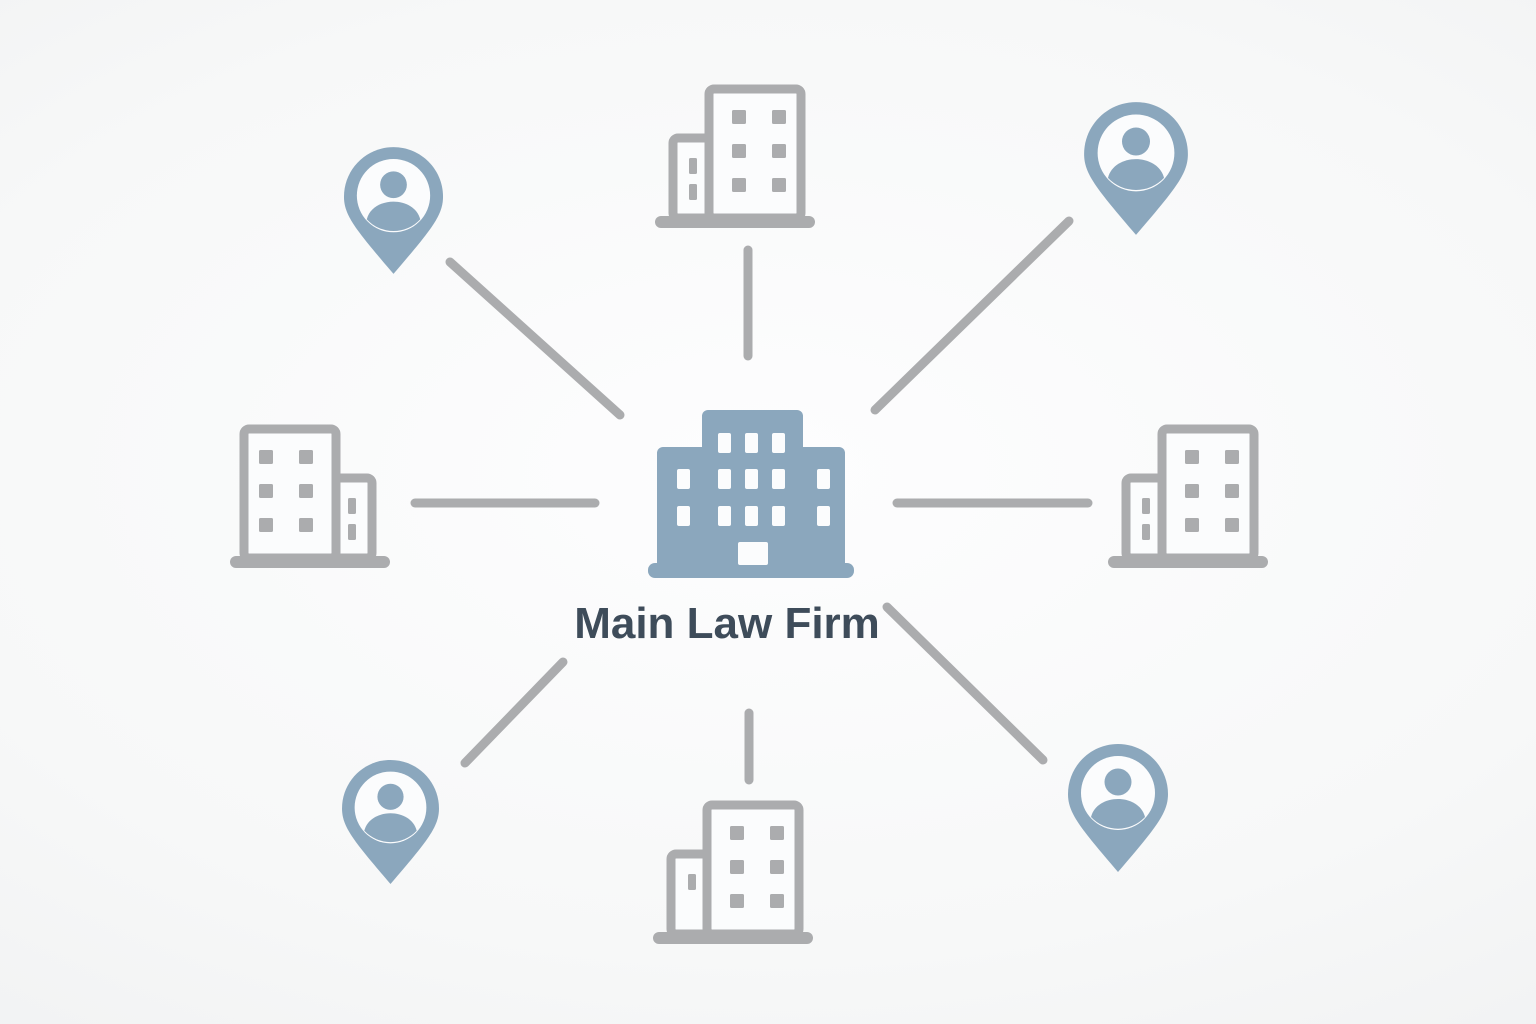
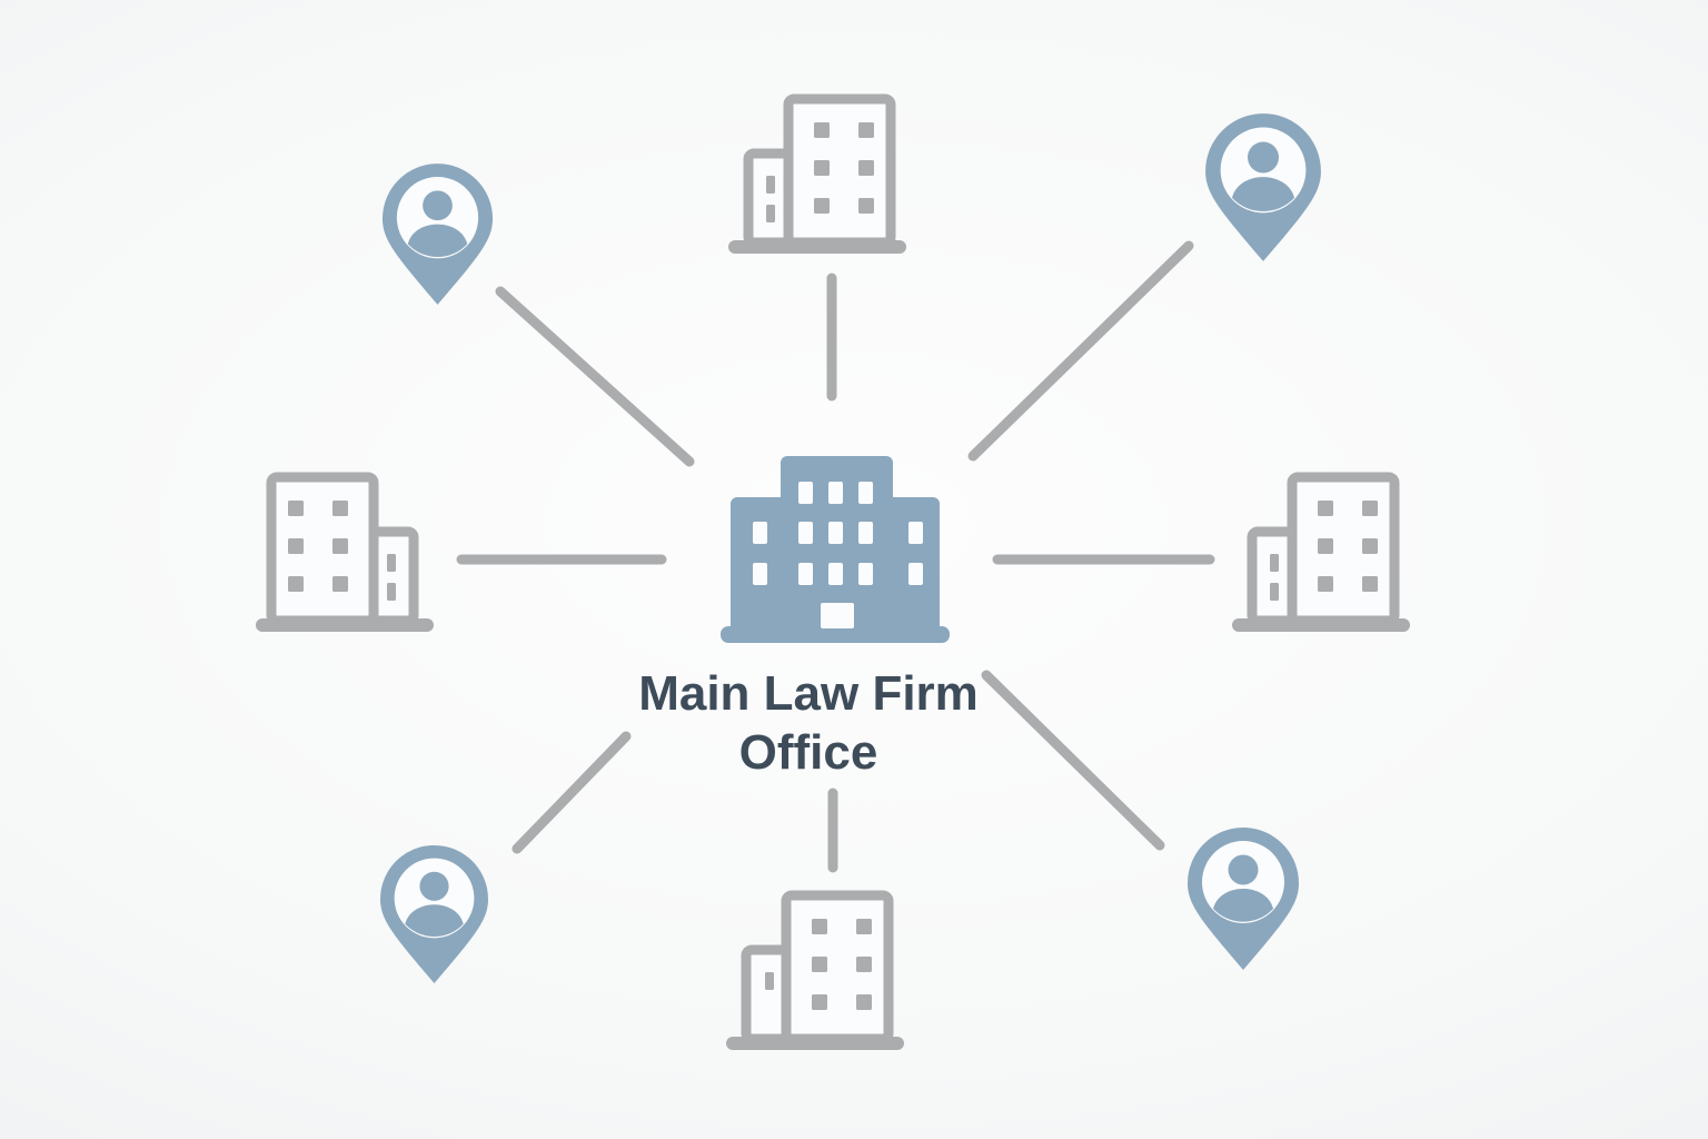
  Main Law Firm
+ Office
